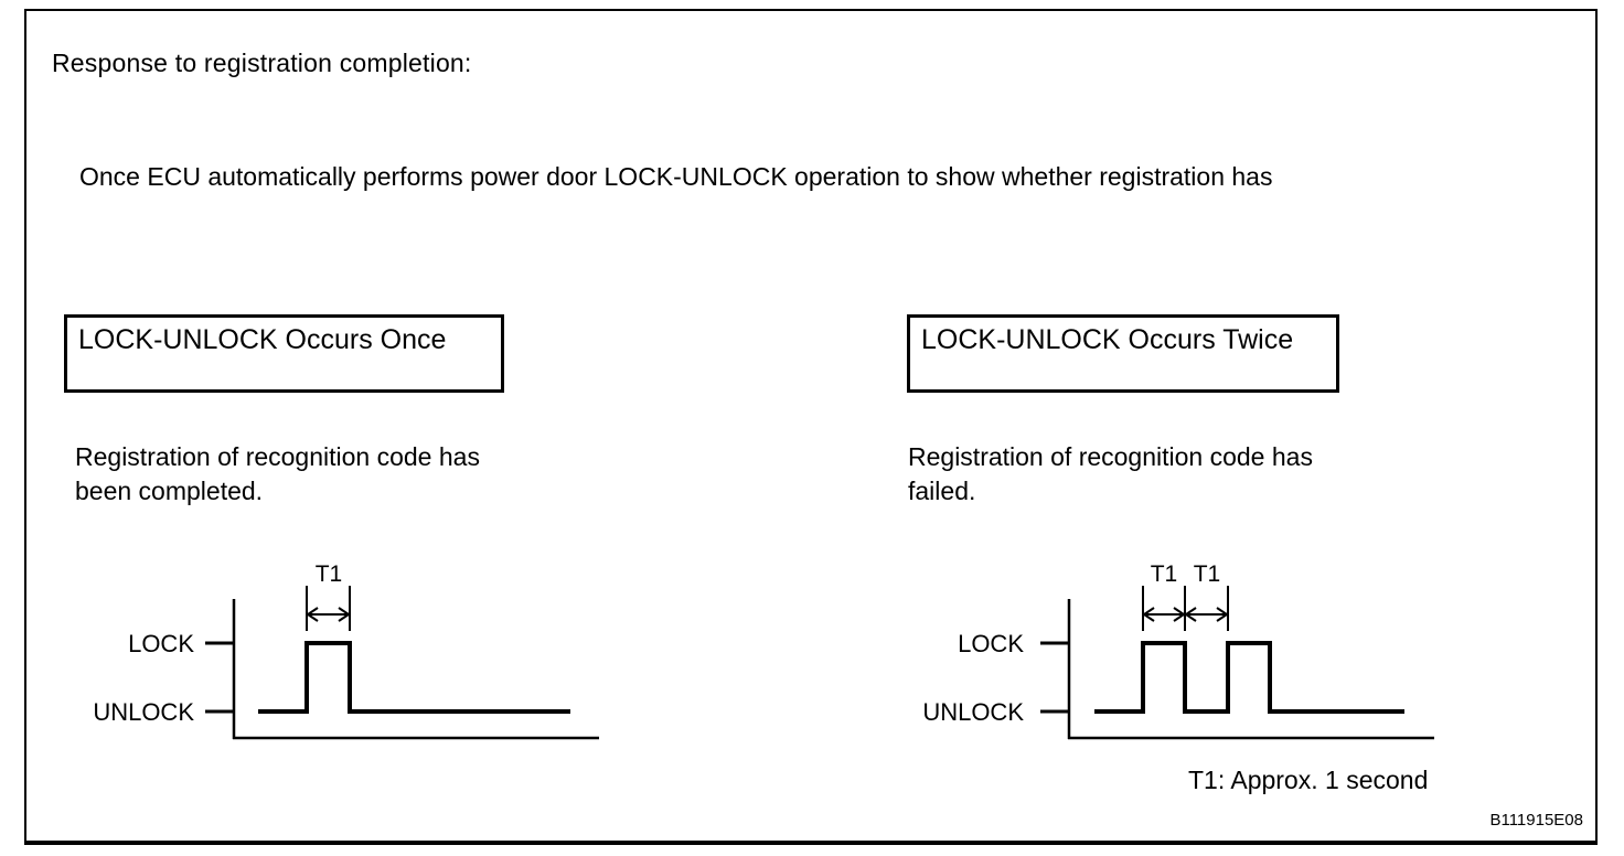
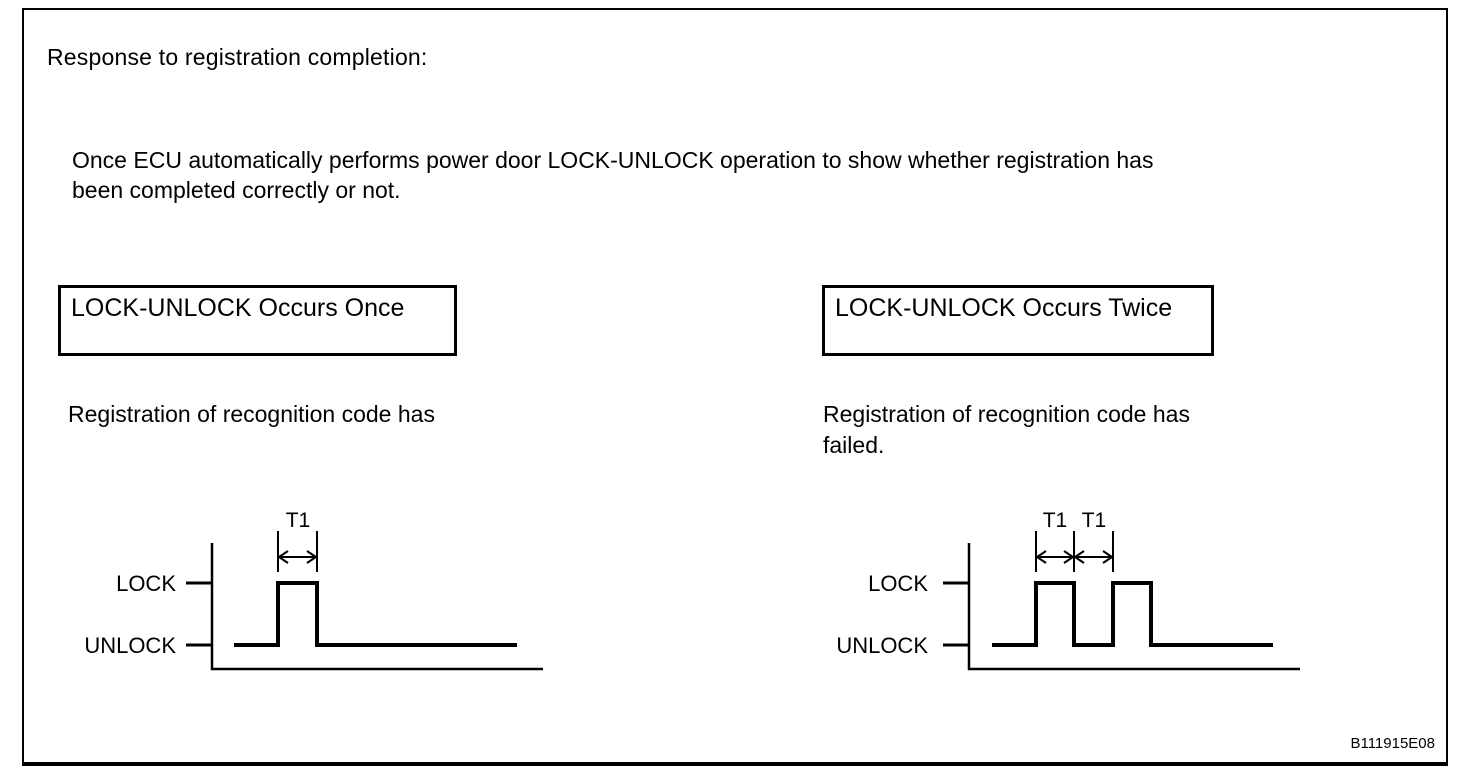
  Response to registration completion:
  Once ECU automatically performs power door LOCK-UNLOCK operation to show whether registration has
+ been completed correctly or not.
  LOCK-UNLOCK Occurs Once
  LOCK-UNLOCK Occurs Twice
  Registration of recognition code has
- been completed.
  Registration of recognition code has
  failed.
  LOCK
  UNLOCK
  T1
  LOCK
  UNLOCK
  T1
  T1
- T1: Approx. 1 second
  B111915E08
